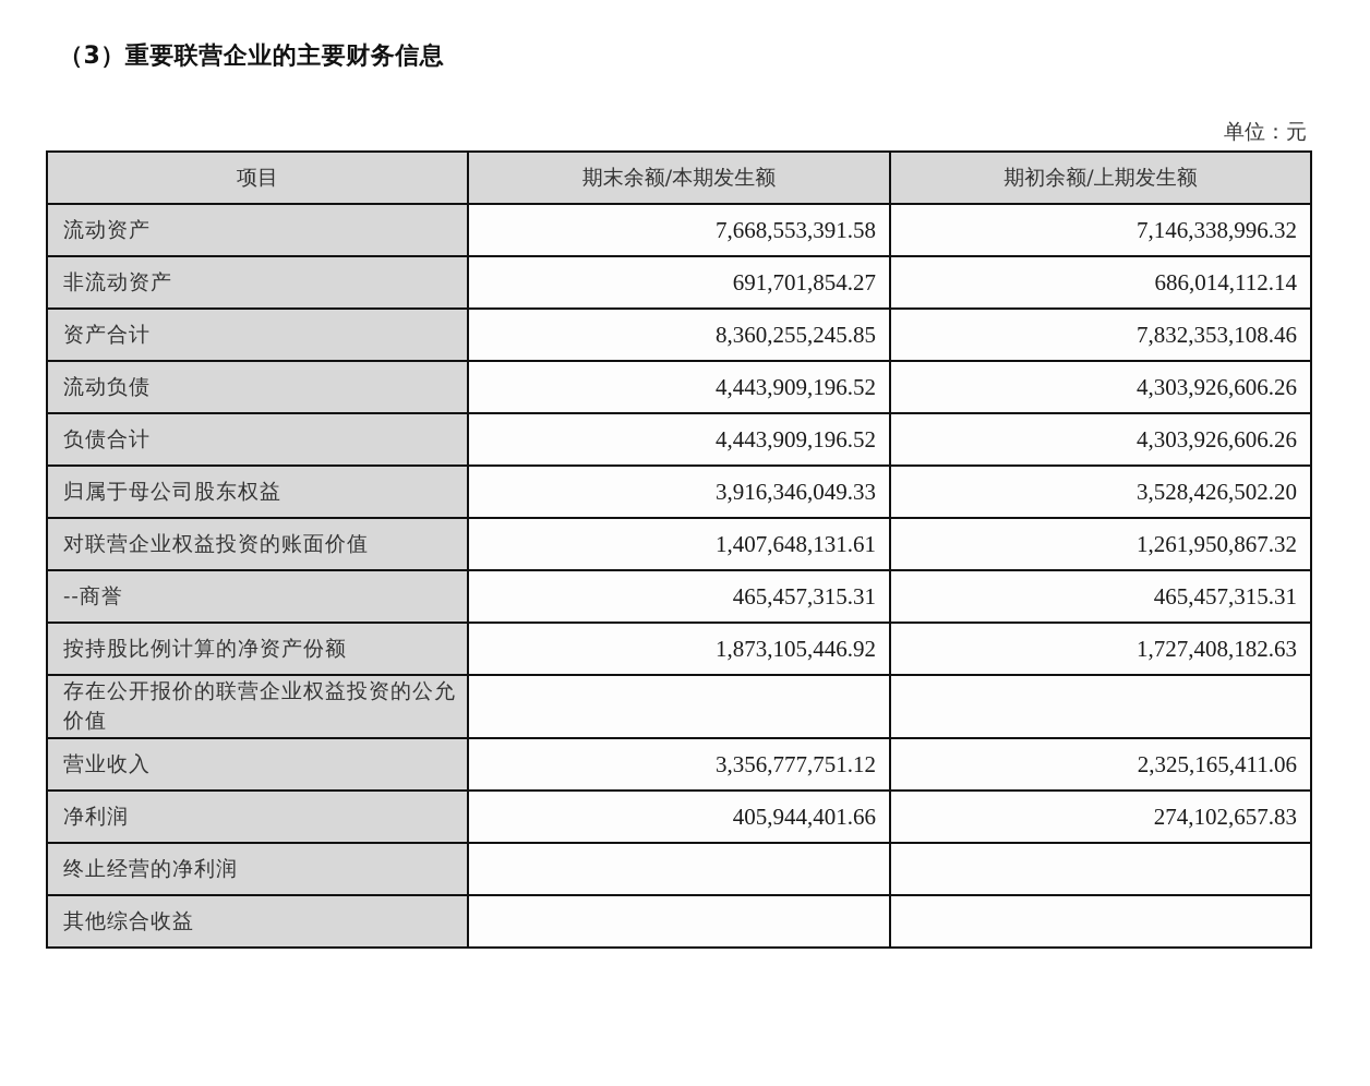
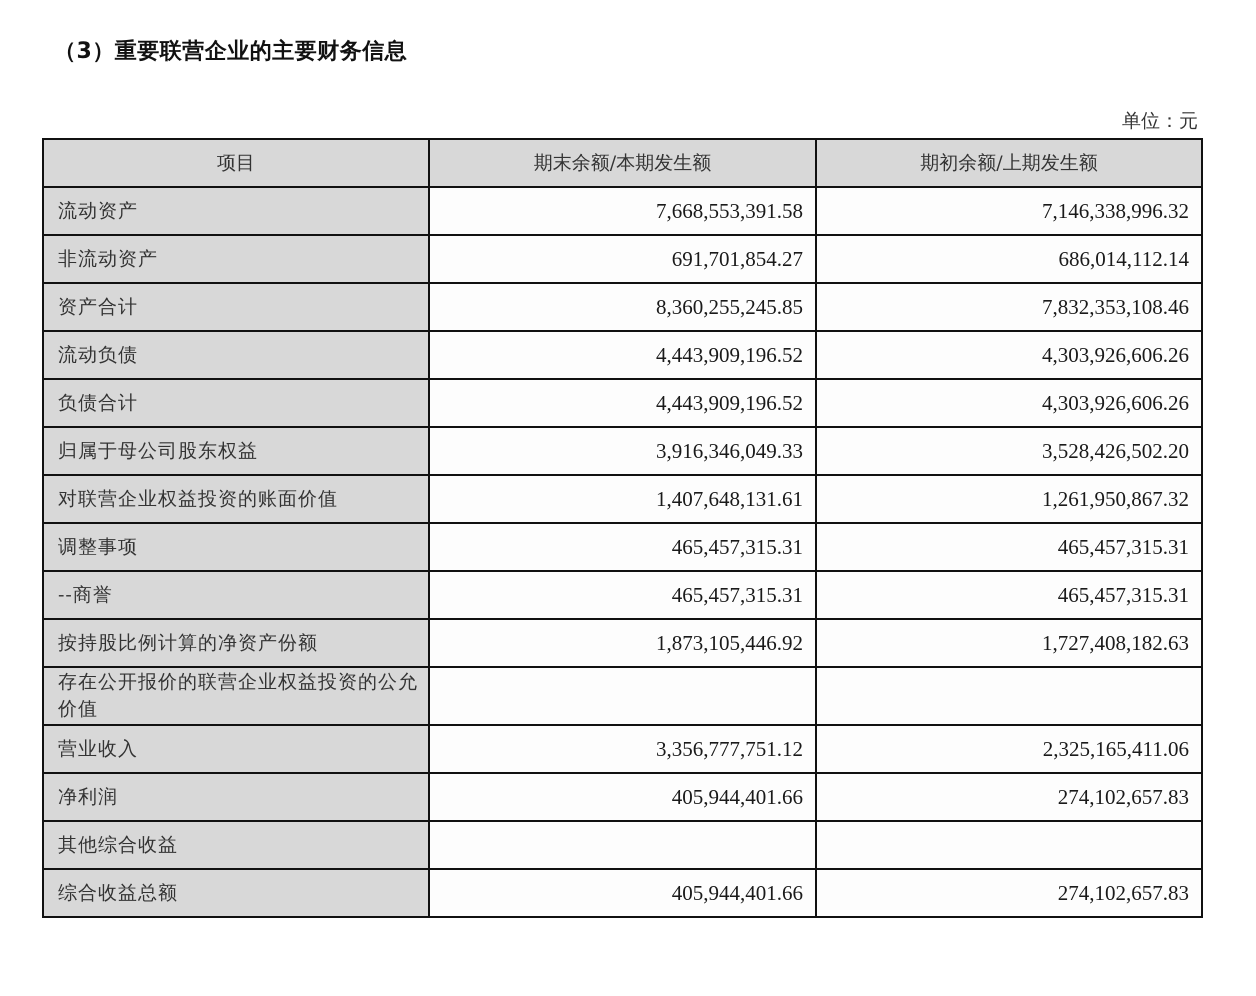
  （3）重要联营企业的主要财务信息
  单位：元
  项目	期末余额/本期发生额	期初余额/上期发生额
  流动资产	7,668,553,391.58	7,146,338,996.32
  非流动资产	691,701,854.27	686,014,112.14
  资产合计	8,360,255,245.85	7,832,353,108.46
  流动负债	4,443,909,196.52	4,303,926,606.26
  负债合计	4,443,909,196.52	4,303,926,606.26
  归属于母公司股东权益	3,916,346,049.33	3,528,426,502.20
  对联营企业权益投资的账面价值	1,407,648,131.61	1,261,950,867.32
+ 调整事项	465,457,315.31	465,457,315.31
  --商誉	465,457,315.31	465,457,315.31
  按持股比例计算的净资产份额	1,873,105,446.92	1,727,408,182.63
  存在公开报价的联营企业权益投资的公允价值
  营业收入	3,356,777,751.12	2,325,165,411.06
  净利润	405,944,401.66	274,102,657.83
- 终止经营的净利润
  其他综合收益
+ 综合收益总额	405,944,401.66	274,102,657.83
